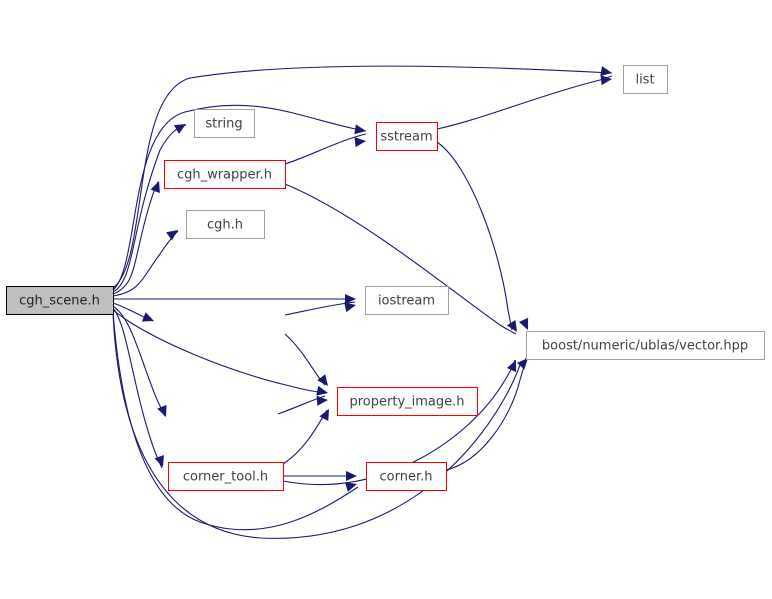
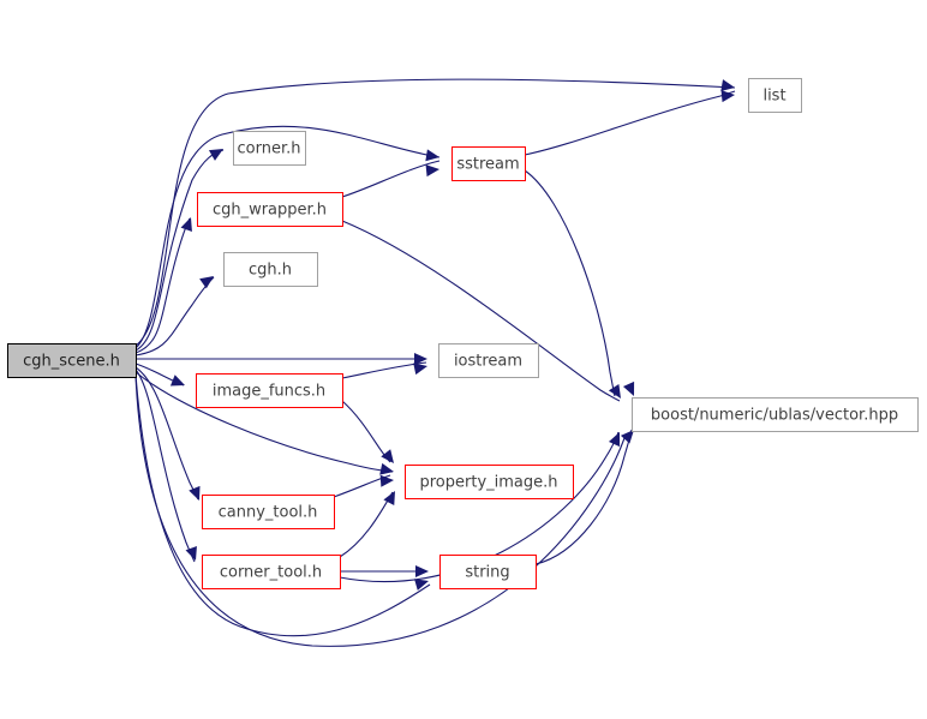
  cgh_scene.h
  list
- string
+ corner.h
  sstream
  cgh_wrapper.h
  cgh.h
  iostream
  boost/numeric/ublas/vector.hpp
+ image_funcs.h
  property_image.h
+ canny_tool.h
  corner_tool.h
- corner.h
+ string
